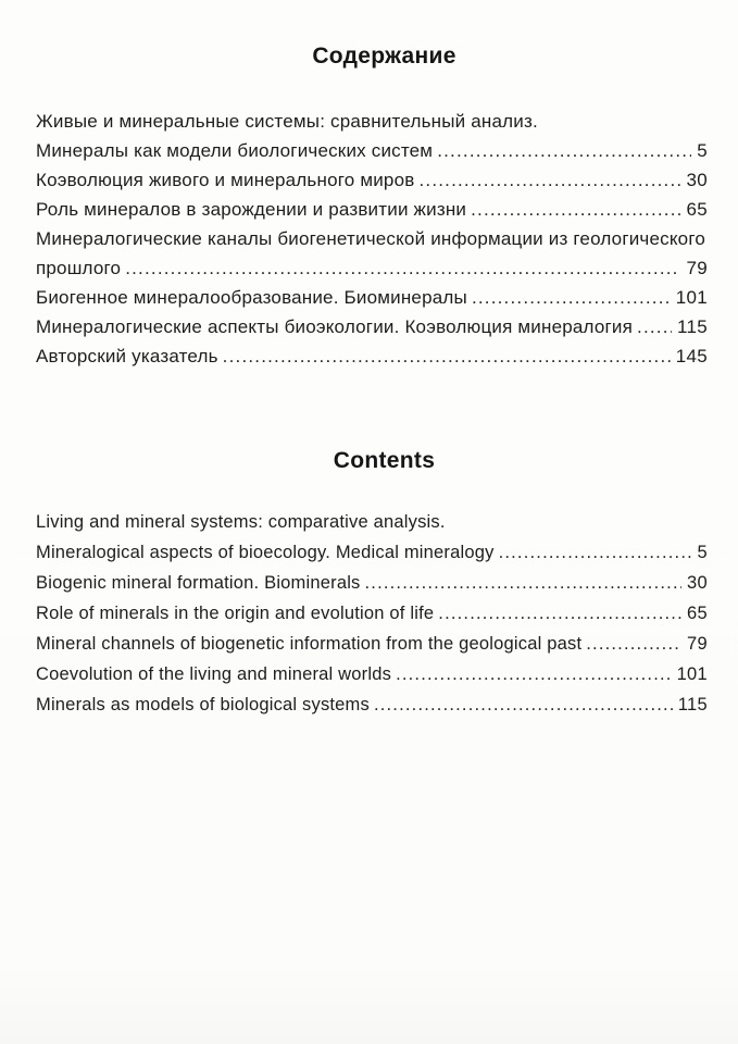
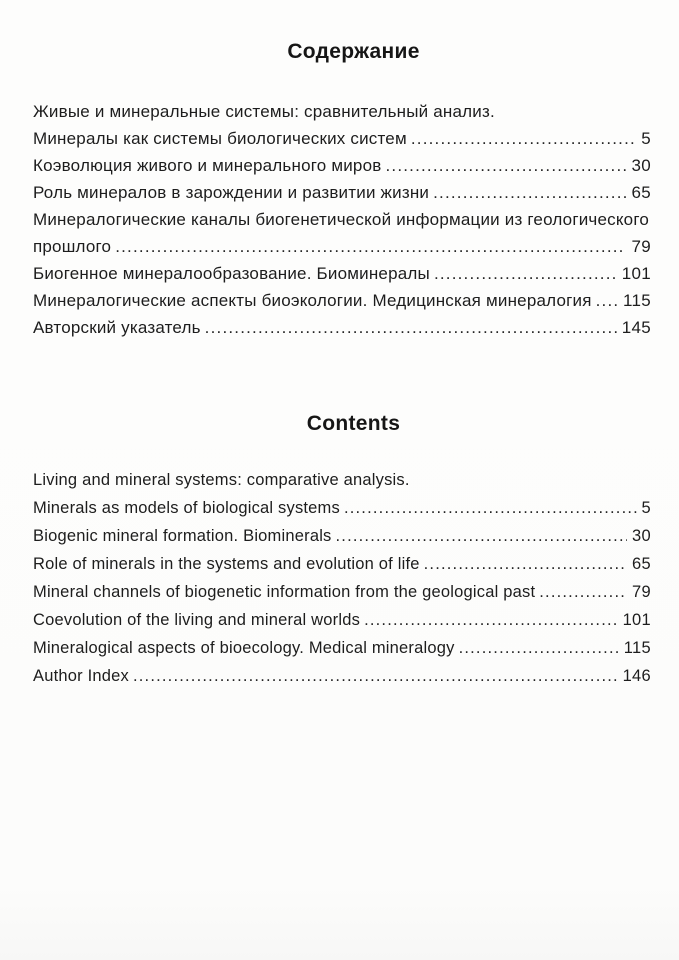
  Содержание
  Живые и минеральные системы: сравнительный анализ.
- Минералы как модели биологических систем
+ Минералы как системы биологических систем
  5
  Коэволюция живого и минерального миров
  30
  Роль минералов в зарождении и развитии жизни
  65
  Минералогические каналы биогенетической информации из геологического
  прошлого
  79
  Биогенное минералообразование. Биоминералы
  101
- Минералогические аспекты биоэкологии. Коэволюция минералогия
+ Минералогические аспекты биоэкологии. Медицинская минералогия
  115
  Авторский указатель
  145
  Contents
  Living and mineral systems: comparative analysis.
- Mineralogical aspects of bioecology. Medical mineralogy
+ Minerals as models of biological systems
  5
  Biogenic mineral formation. Biominerals
  30
- Role of minerals in the origin and evolution of life
+ Role of minerals in the systems and evolution of life
  65
  Mineral channels of biogenetic information from the geological past
  79
  Coevolution of the living and mineral worlds
  101
- Minerals as models of biological systems
+ Mineralogical aspects of bioecology. Medical mineralogy
  115
+ Author Index
+ 146
